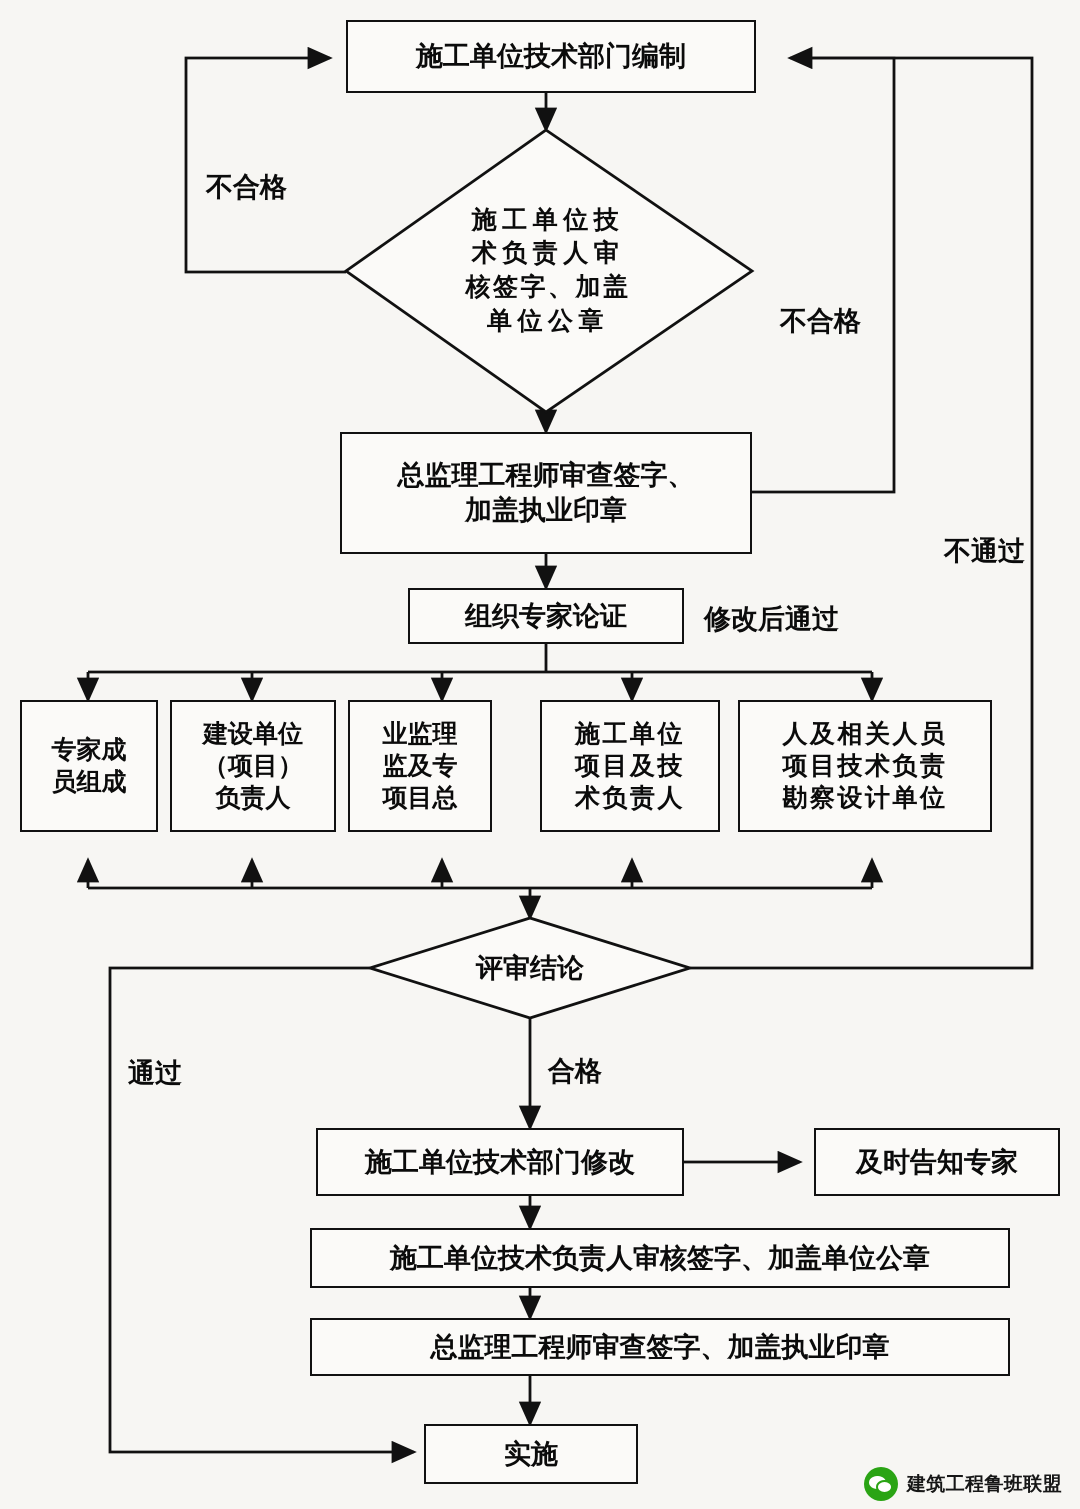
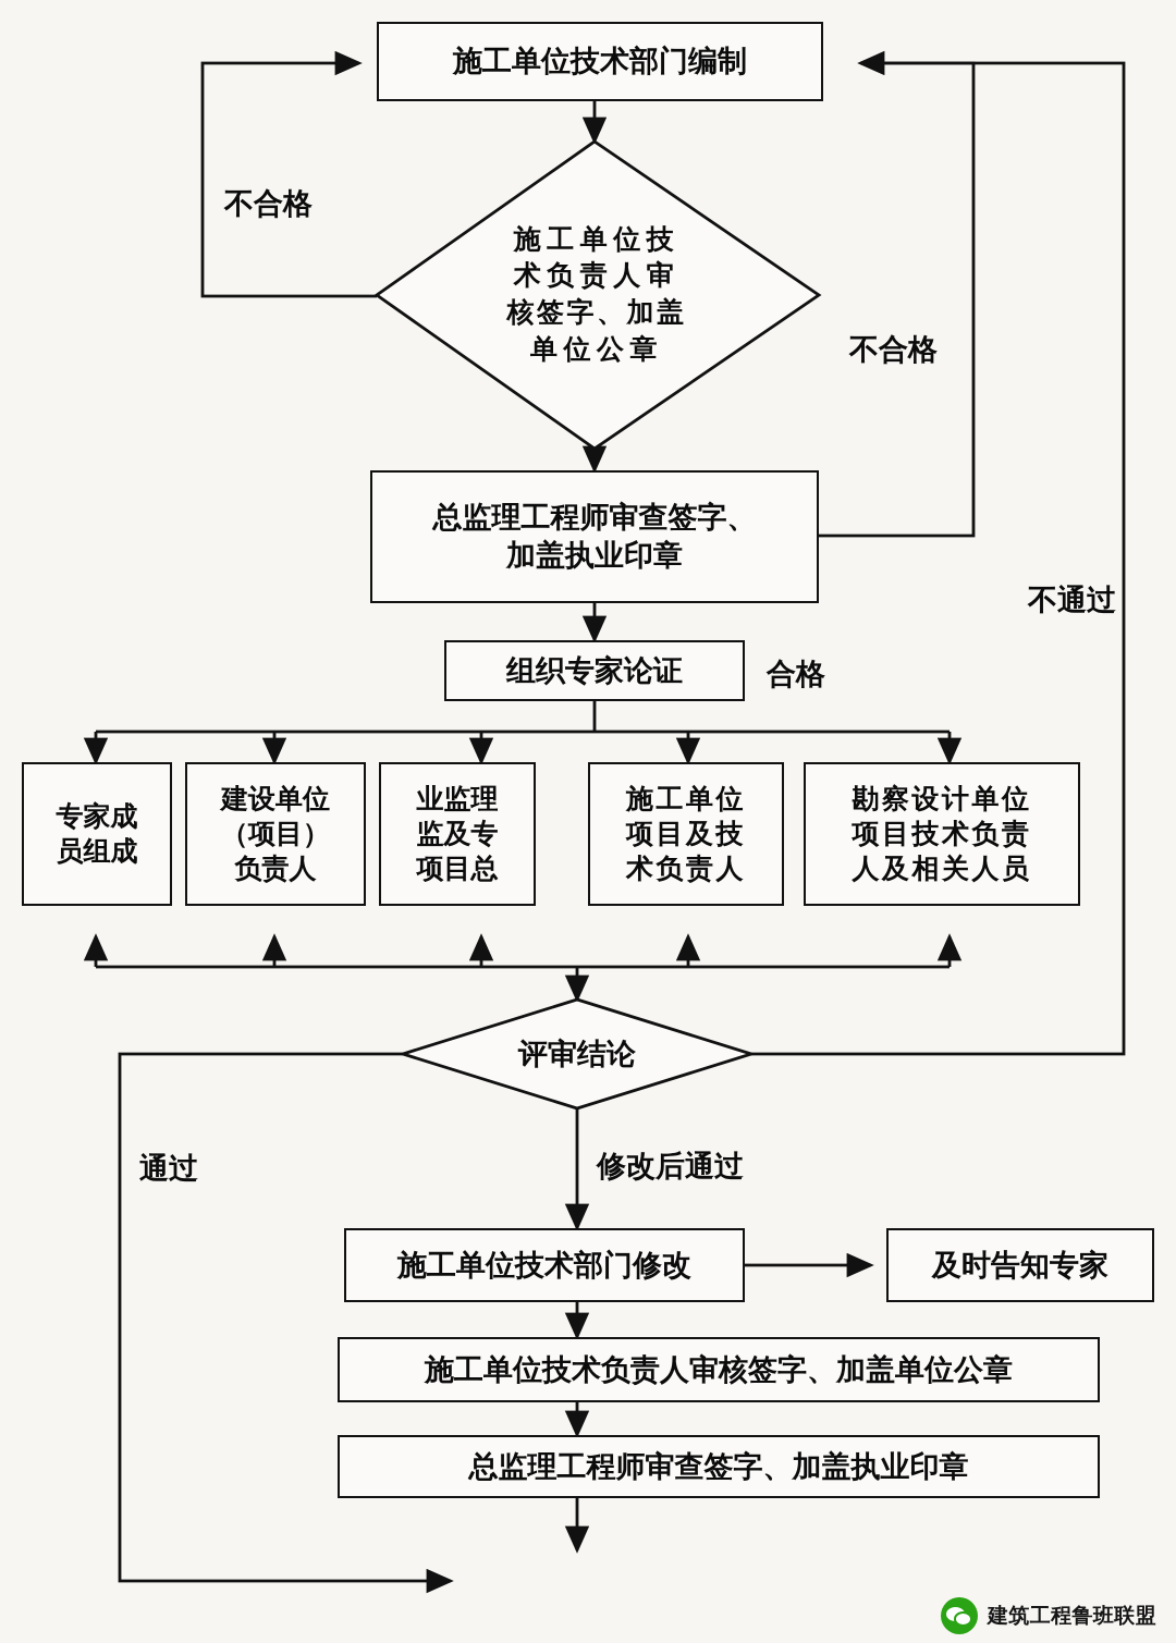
  施工单位技术部门编制
  施工单位技
  术负责人审
  核签字、加盖
  单位公章
  总监理工程师审查签字、
  加盖执业印章
  组织专家论证
  专家成
  员组成
  建设单位
  （项目）
  负责人
  业监理
  监及专
  项目总
  施工单位
  项目及技
  术负责人
- 人及相关人员
+ 勘察设计单位
  项目技术负责
- 勘察设计单位
+ 人及相关人员
  评审结论
  施工单位技术部门修改
  及时告知专家
  施工单位技术负责人审核签字、加盖单位公章
  总监理工程师审查签字、加盖执业印章
- 实施
  不合格
  不合格
  不通过
- 修改后通过
+ 合格
  通过
- 合格
+ 修改后通过
  建筑工程鲁班联盟
